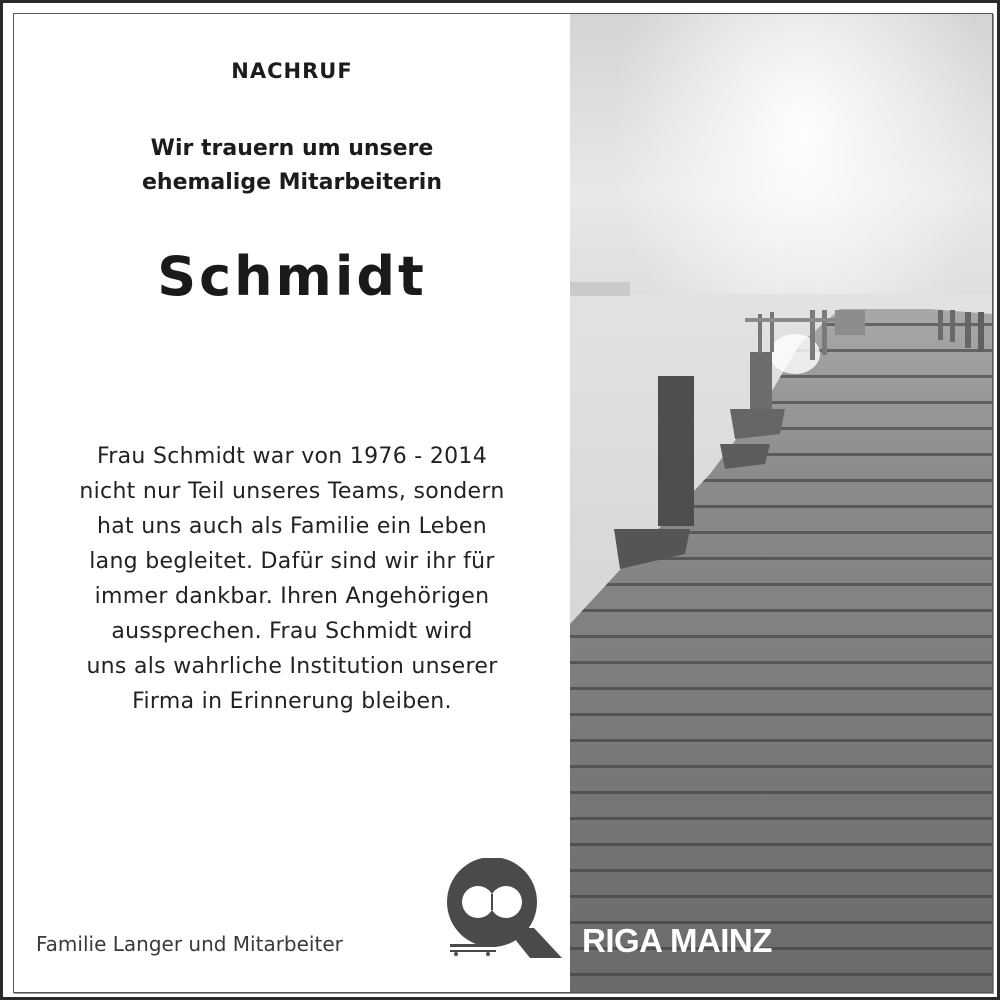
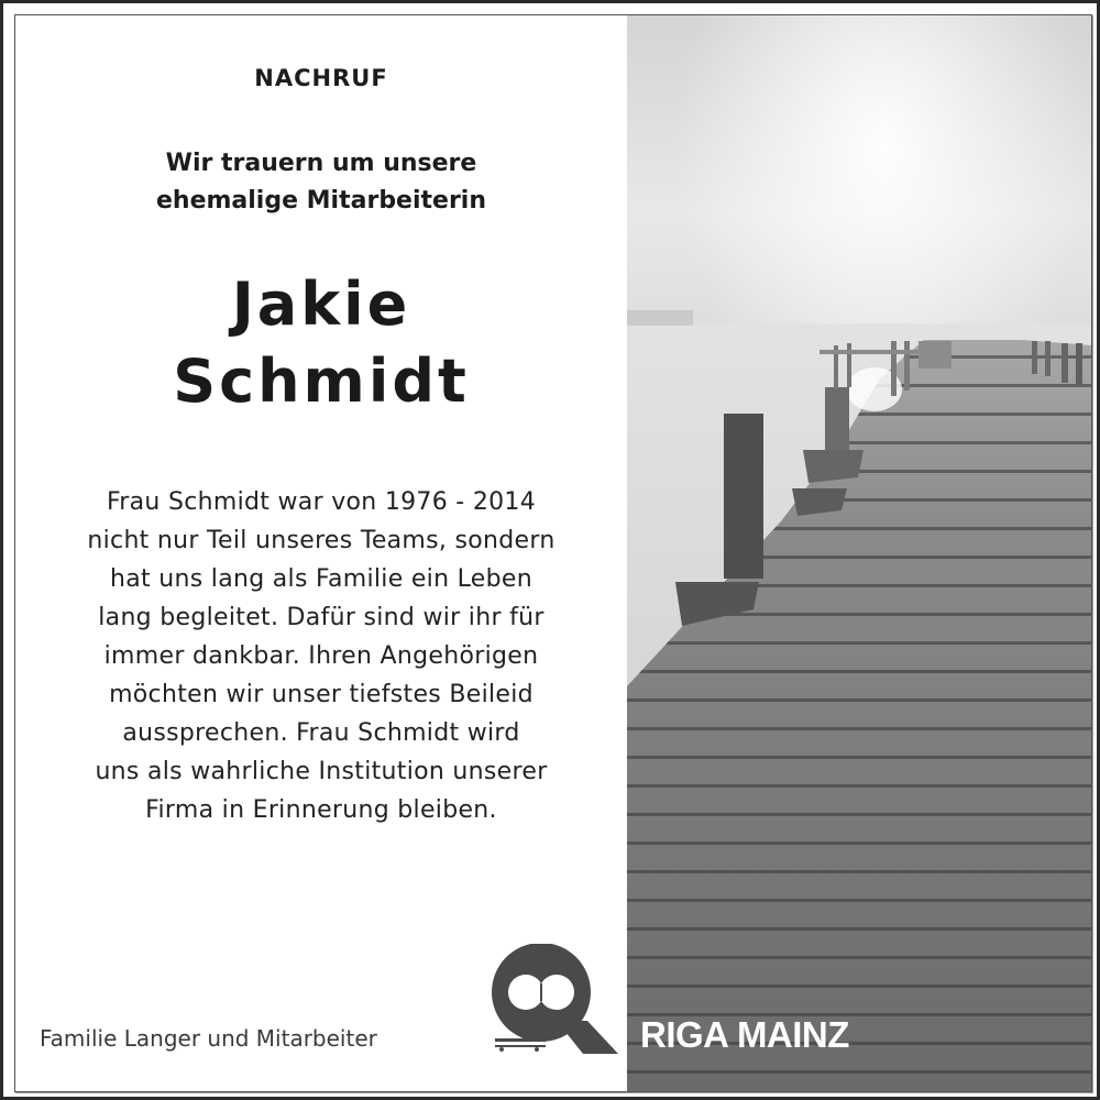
  NACHRUF
  Wir trauern um unsere
  ehemalige Mitarbeiterin
+ Jakie
  Schmidt
  Frau Schmidt war von 1976 - 2014
  nicht nur Teil unseres Teams, sondern
- hat uns auch als Familie ein Leben
+ hat uns lang als Familie ein Leben
  lang begleitet. Dafür sind wir ihr für
  immer dankbar. Ihren Angehörigen
+ möchten wir unser tiefstes Beileid
  aussprechen. Frau Schmidt wird
  uns als wahrliche Institution unserer
  Firma in Erinnerung bleiben.
  Familie Langer und Mitarbeiter
  RIGA MAINZ
